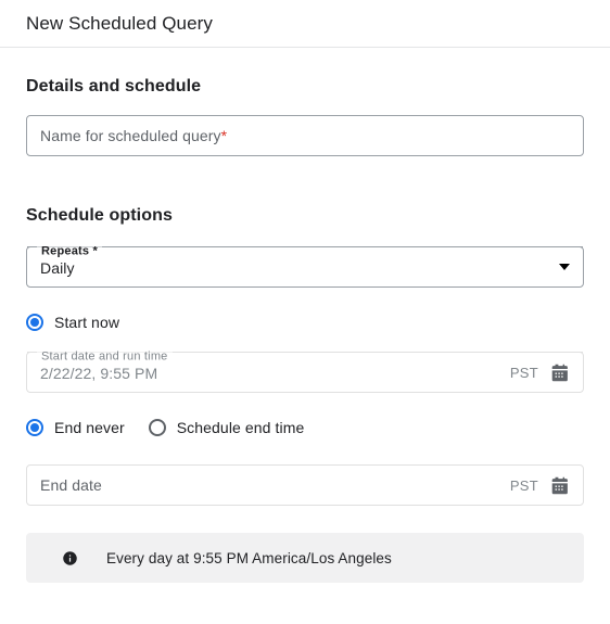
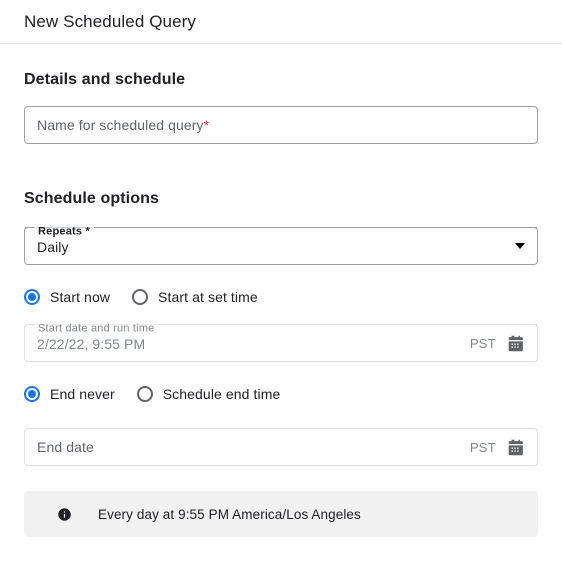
  New Scheduled Query
  Details and schedule
  Name for scheduled query*
  Schedule options
  Repeats *
  Daily
  Start now
+ Start at set time
  Start date and run time
  2/22/22, 9:55 PM
  PST
  End never
  Schedule end time
  End date
  PST
  Every day at 9:55 PM America/Los Angeles
